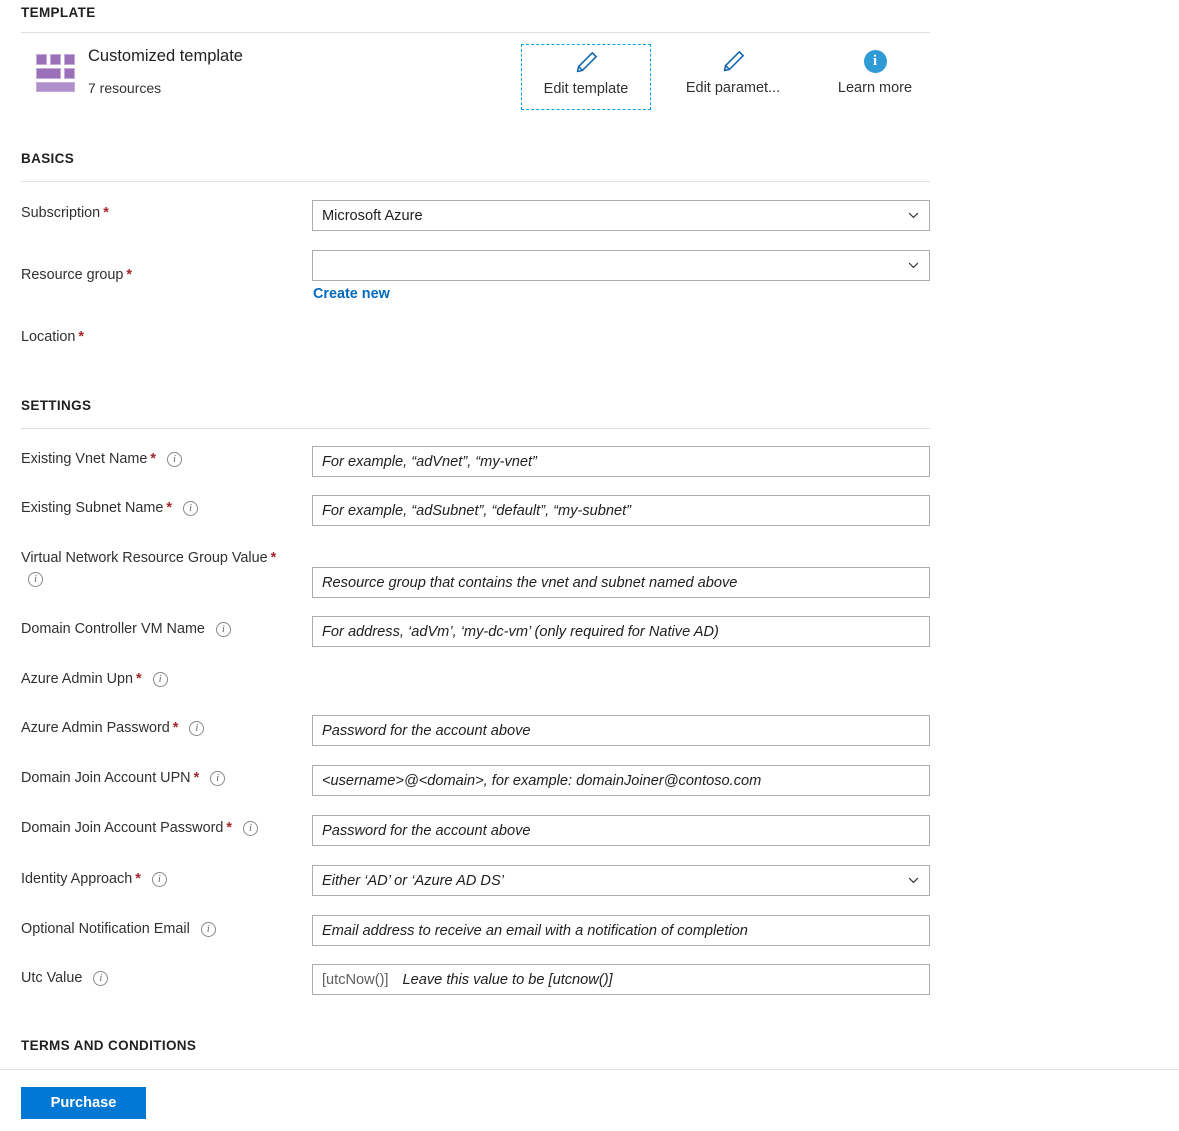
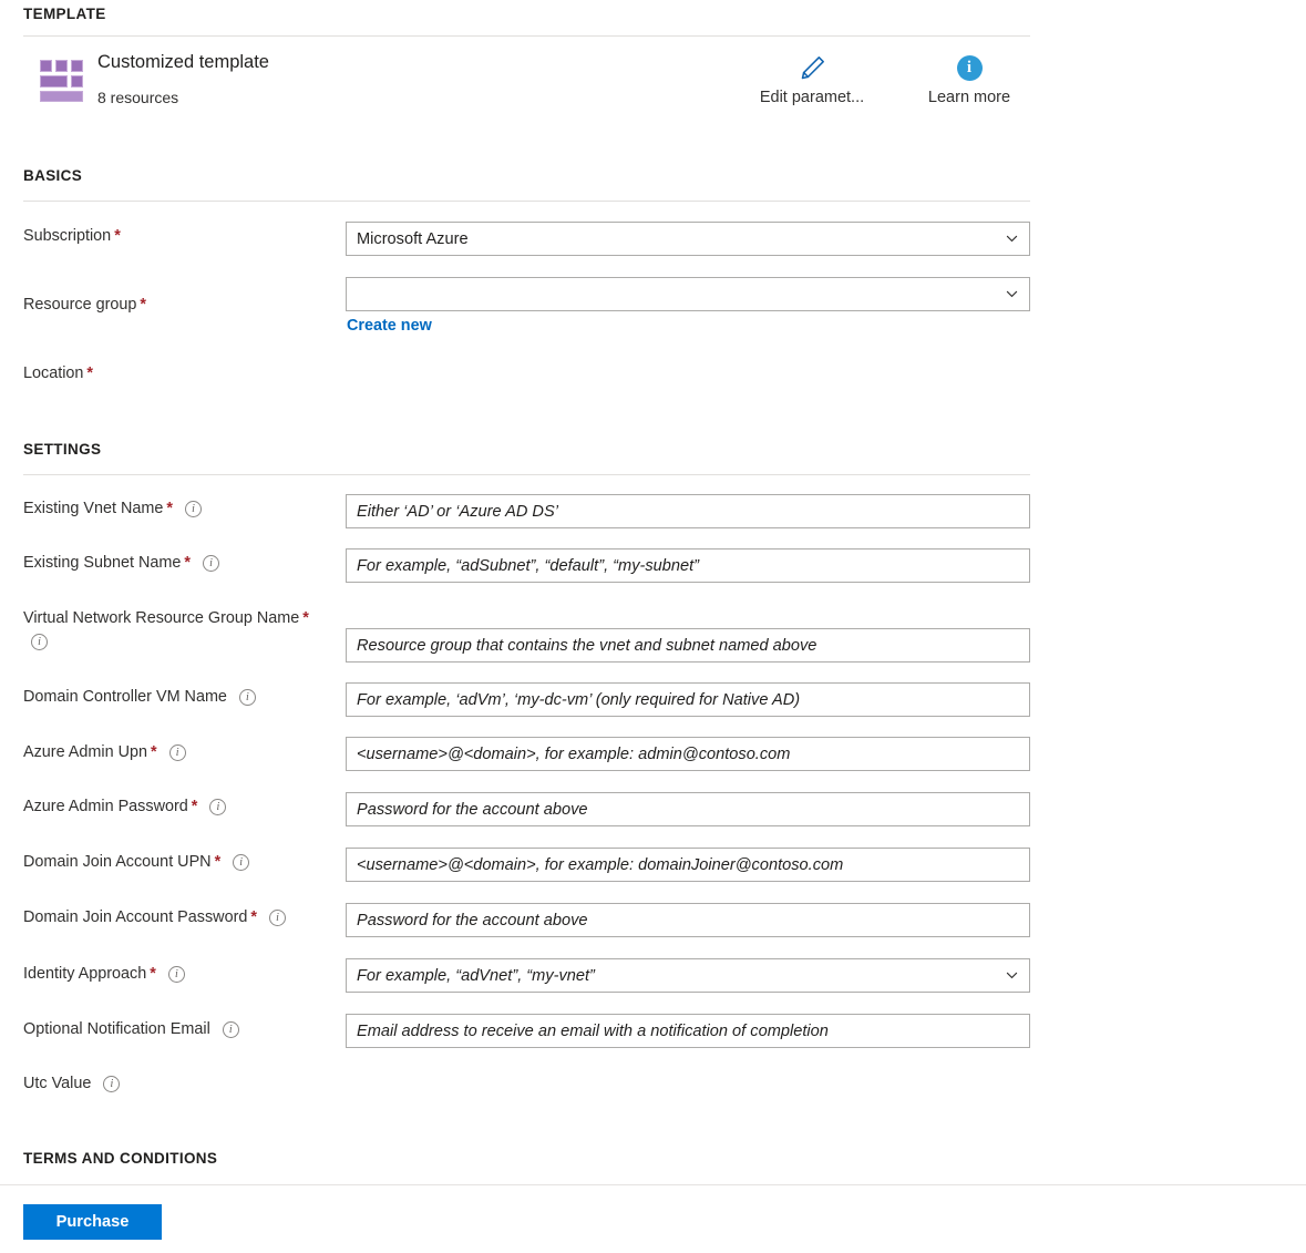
  TEMPLATE
  Customized template
- 7 resources
+ 8 resources
- Edit template
  Edit paramet...
  i
  Learn more
  BASICS
  Subscription *
  Microsoft Azure
  Resource group *
  Create new
  Location *
  SETTINGS
  Existing Vnet Name * i
- For example, “adVnet”, “my-vnet”
+ Either ‘AD’ or ‘Azure AD DS’
  Existing Subnet Name * i
  For example, “adSubnet”, “default”, “my-subnet”
- Virtual Network Resource Group Value * i
+ Virtual Network Resource Group Name * i
  Resource group that contains the vnet and subnet named above
  Domain Controller VM Name i
- For address, ‘adVm’, ‘my-dc-vm’ (only required for Native AD)
+ For example, ‘adVm’, ‘my-dc-vm’ (only required for Native AD)
  Azure Admin Upn * i
+ <username>@<domain>, for example: admin@contoso.com
  Azure Admin Password * i
  Password for the account above
  Domain Join Account UPN * i
  <username>@<domain>, for example: domainJoiner@contoso.com
  Domain Join Account Password * i
  Password for the account above
  Identity Approach * i
- Either ‘AD’ or ‘Azure AD DS’
+ For example, “adVnet”, “my-vnet”
  Optional Notification Email i
  Email address to receive an email with a notification of completion
  Utc Value i
- [utcNow()]
- Leave this value to be [utcnow()]
  TERMS AND CONDITIONS
  Purchase
